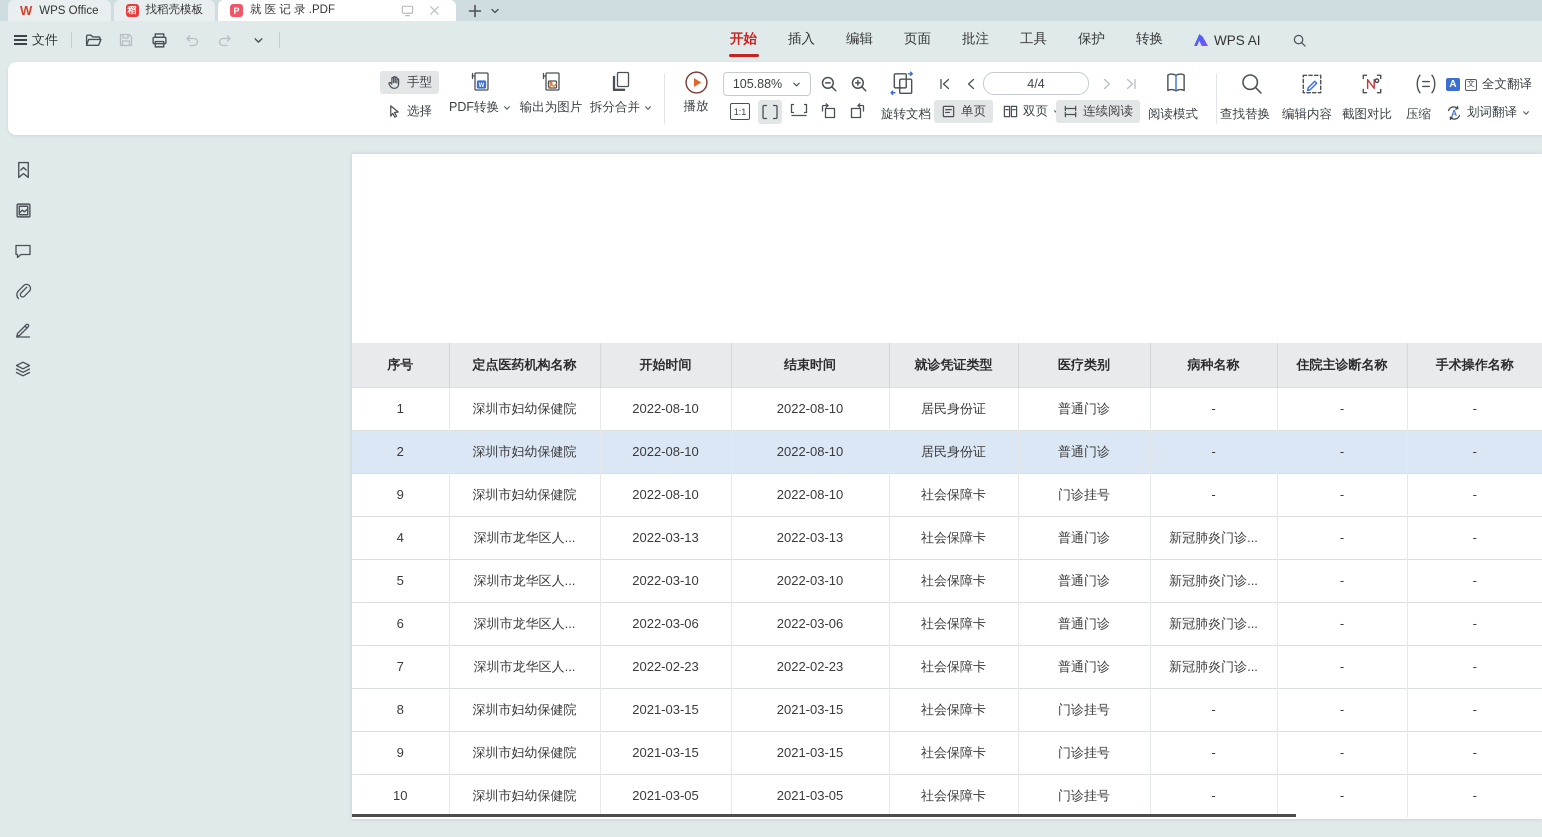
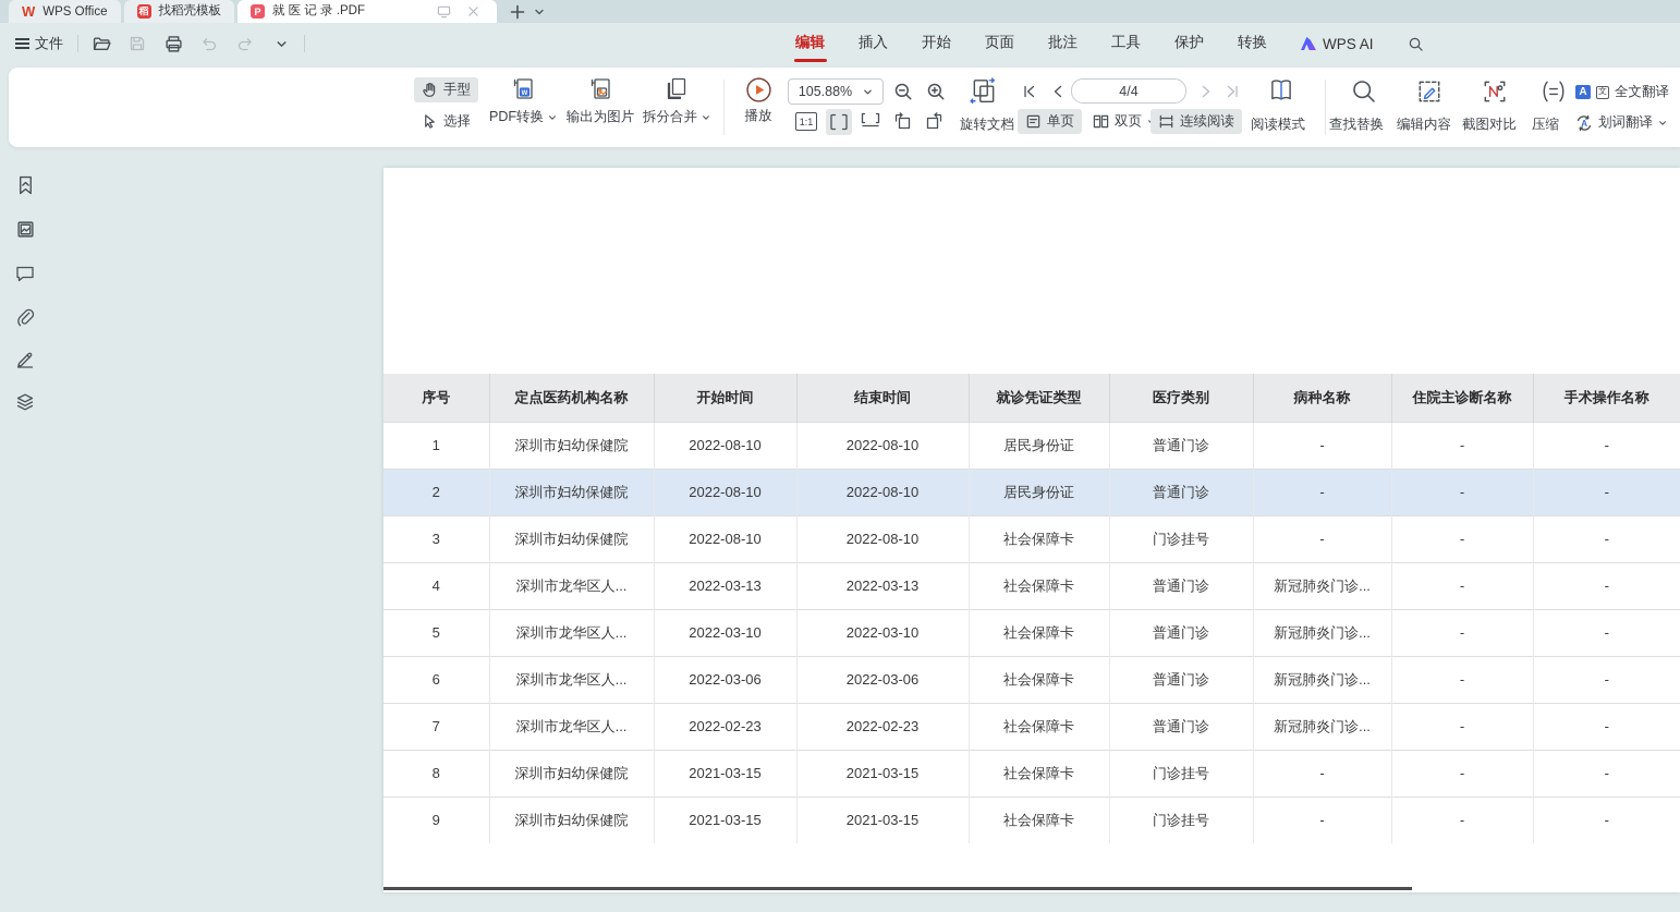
  W
  WPS Office
  稻
  找稻壳模板
  P
  就 医 记 录 .PDF
  文件
- 开始
+ 编辑
  插入
- 编辑
+ 开始
  页面
  批注
  工具
  保护
  转换
  WPS AI
  手型
  选择
  PDF转换
  输出为图片
  拆分合并
  播放
  105.88%
  1:1
  旋转文档
  4/4
  单页
  双页
  连续阅读
  阅读模式
  查找替换
  编辑内容
  截图对比
  压缩
  A
  文
  全文翻译
  A
  划词翻译
  序号	定点医药机构名称	开始时间	结束时间	就诊凭证类型	医疗类别	病种名称	住院主诊断名称	手术操作名称
  1	深圳市妇幼保健院	2022-08-10	2022-08-10	居民身份证	普通门诊	-	-	-
  2	深圳市妇幼保健院	2022-08-10	2022-08-10	居民身份证	普通门诊	-	-	-
- 9	深圳市妇幼保健院	2022-08-10	2022-08-10	社会保障卡	门诊挂号	-	-	-
+ 3	深圳市妇幼保健院	2022-08-10	2022-08-10	社会保障卡	门诊挂号	-	-	-
  4	深圳市龙华区人...	2022-03-13	2022-03-13	社会保障卡	普通门诊	新冠肺炎门诊...	-	-
  5	深圳市龙华区人...	2022-03-10	2022-03-10	社会保障卡	普通门诊	新冠肺炎门诊...	-	-
  6	深圳市龙华区人...	2022-03-06	2022-03-06	社会保障卡	普通门诊	新冠肺炎门诊...	-	-
  7	深圳市龙华区人...	2022-02-23	2022-02-23	社会保障卡	普通门诊	新冠肺炎门诊...	-	-
  8	深圳市妇幼保健院	2021-03-15	2021-03-15	社会保障卡	门诊挂号	-	-	-
  9	深圳市妇幼保健院	2021-03-15	2021-03-15	社会保障卡	门诊挂号	-	-	-
- 10	深圳市妇幼保健院	2021-03-05	2021-03-05	社会保障卡	门诊挂号	-	-	-
